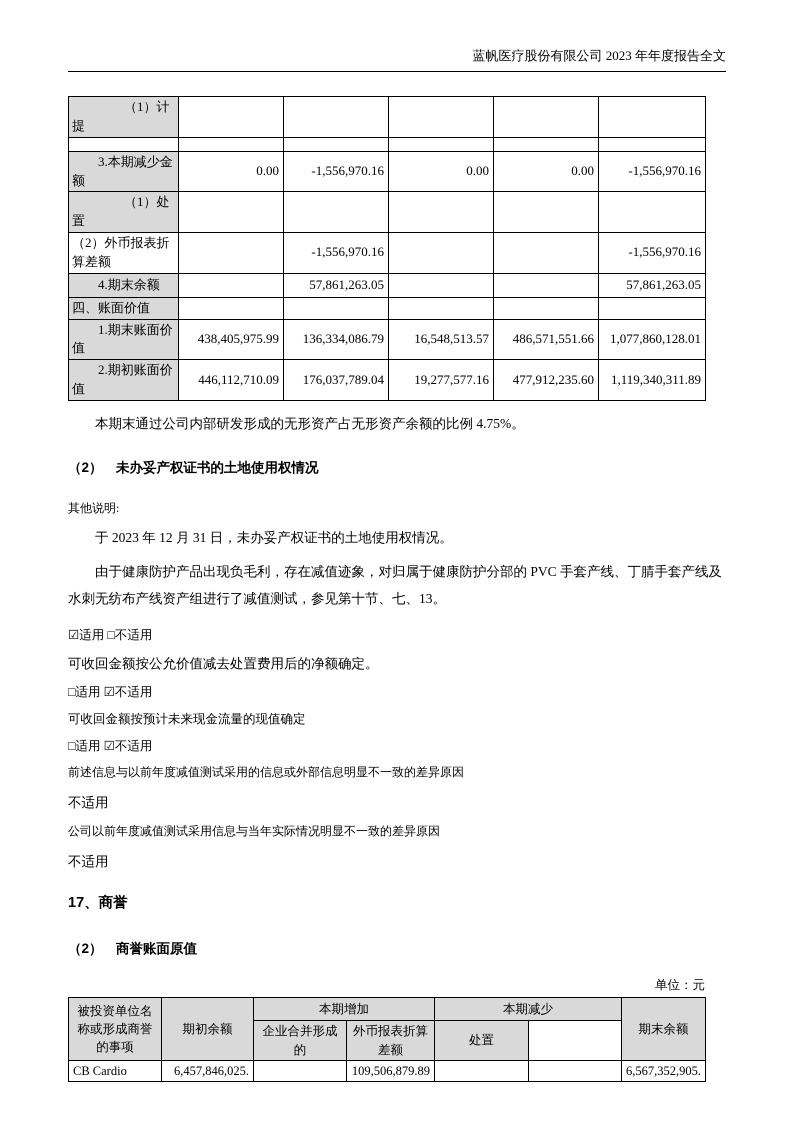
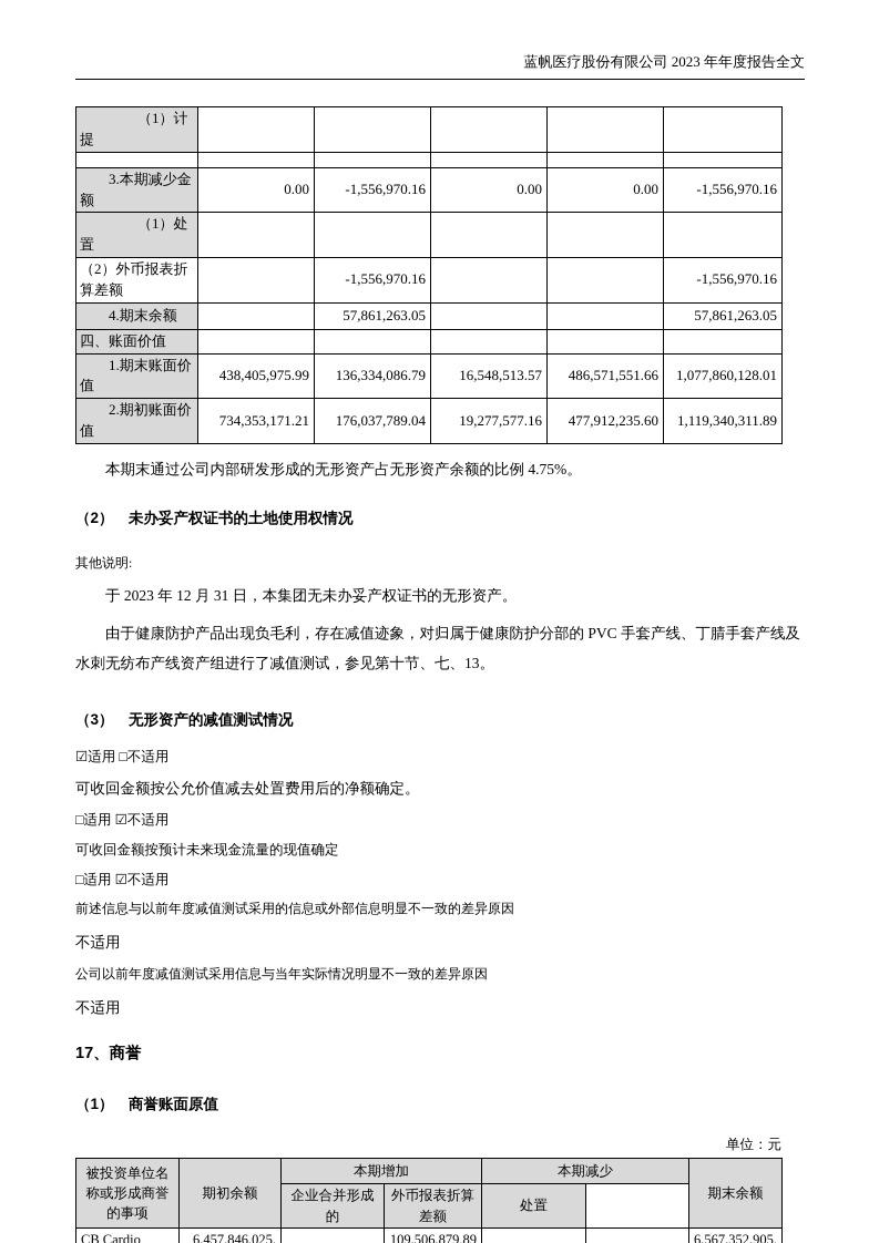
  蓝帆医疗股份有限公司 2023 年年度报告全文
  （1）计提
  3.本期减少金额	0.00	-1,556,970.16	0.00	0.00	-1,556,970.16
  （1）处置
  （2）外币报表折算差额		-1,556,970.16			-1,556,970.16
  4.期末余额		57,861,263.05			57,861,263.05
  四、账面价值
  1.期末账面价值	438,405,975.99	136,334,086.79	16,548,513.57	486,571,551.66	1,077,860,128.01
- 2.期初账面价值	446,112,710.09	176,037,789.04	19,277,577.16	477,912,235.60	1,119,340,311.89
+ 2.期初账面价值	734,353,171.21	176,037,789.04	19,277,577.16	477,912,235.60	1,119,340,311.89
  本期末通过公司内部研发形成的无形资产占无形资产余额的比例 4.75%。
  （2） 未办妥产权证书的土地使用权情况
  其他说明:
- 于 2023 年 12 月 31 日，未办妥产权证书的土地使用权情况。
+ 于 2023 年 12 月 31 日，本集团无未办妥产权证书的无形资产。
  由于健康防护产品出现负毛利，存在减值迹象，对归属于健康防护分部的 PVC 手套产线、丁腈手套产线及水刺无纺布产线资产组进行了减值测试，参见第十节、七、13。
+ （3） 无形资产的减值测试情况
  ☑适用 □不适用
  可收回金额按公允价值减去处置费用后的净额确定。
  □适用 ☑不适用
  可收回金额按预计未来现金流量的现值确定
  □适用 ☑不适用
  前述信息与以前年度减值测试采用的信息或外部信息明显不一致的差异原因
  不适用
  公司以前年度减值测试采用信息与当年实际情况明显不一致的差异原因
  不适用
  17、商誉
- （2） 商誉账面原值
+ （1） 商誉账面原值
  单位：元
  被投资单位名称或形成商誉的事项	期初余额	本期增加	本期减少	期末余额
  企业合并形成的	外币报表折算差额	处置
  CB Cardio	6,457,846,025.		109,506,879.89			6,567,352,905.
